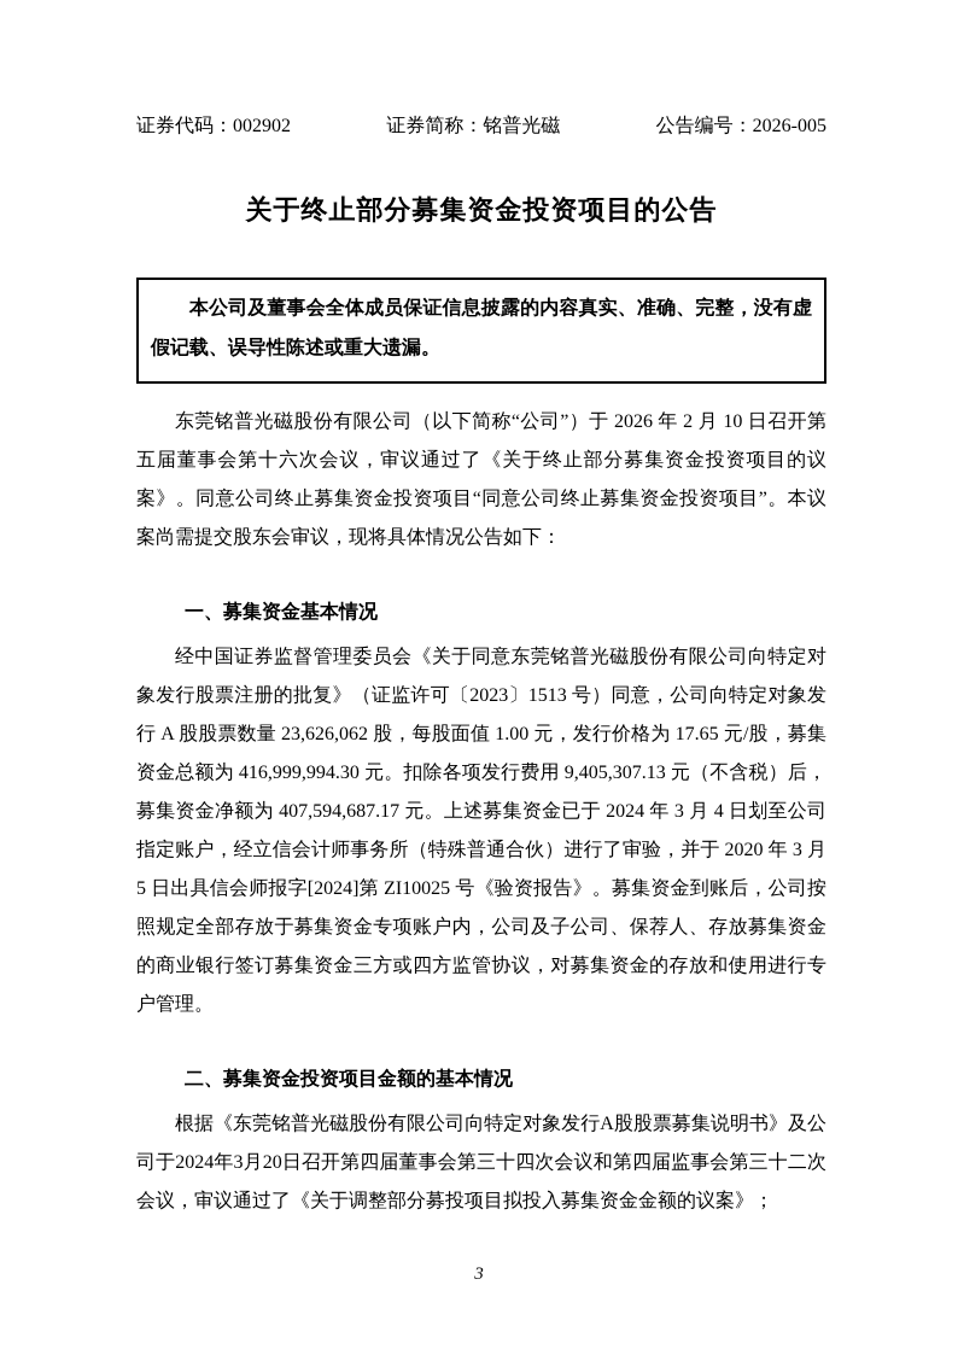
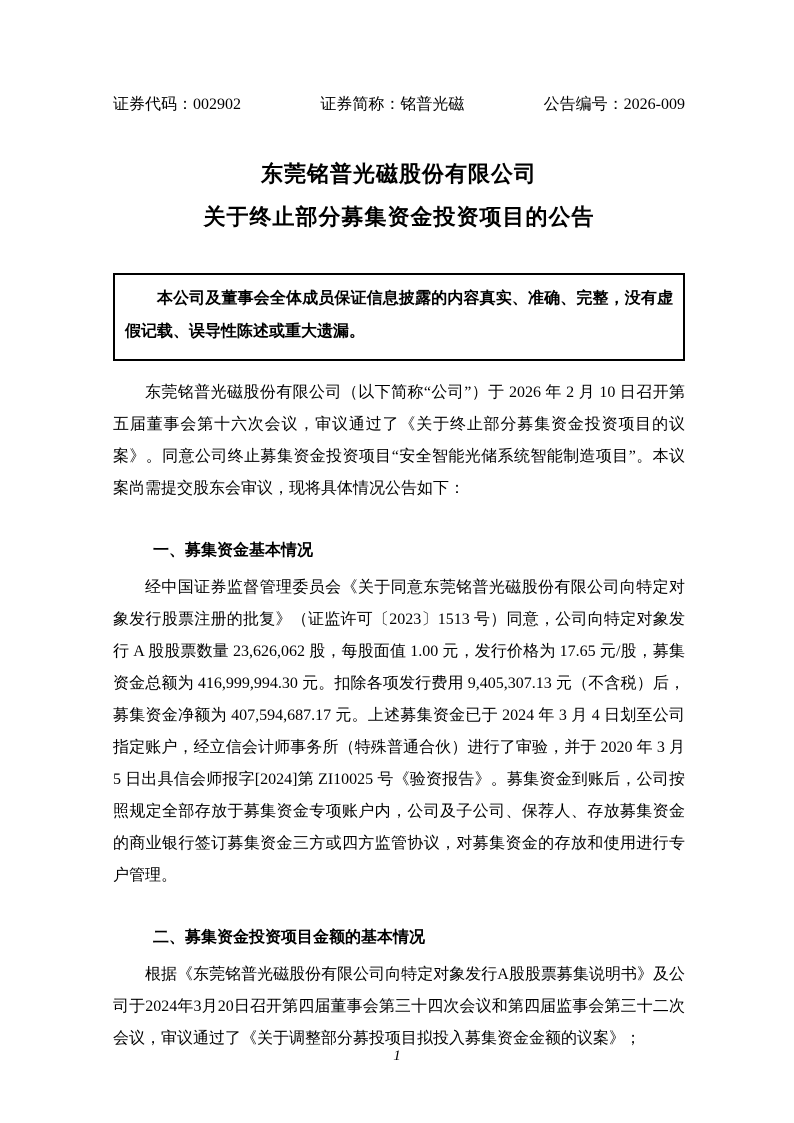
  证券代码：002902
  证券简称：铭普光磁
- 公告编号：2026-005
+ 公告编号：2026-009
+ 东莞铭普光磁股份有限公司
  关于终止部分募集资金投资项目的公告
  本公司及董事会全体成员保证信息披露的内容真实、准确、完整，没有虚假记载、误导性陈述或重大遗漏。
- 东莞铭普光磁股份有限公司（以下简称“公司”）于 2026 年 2 月 10 日召开第五届董事会第十六次会议，审议通过了《关于终止部分募集资金投资项目的议案》。同意公司终止募集资金投资项目“同意公司终止募集资金投资项目”。本议案尚需提交股东会审议，现将具体情况公告如下：
+ 东莞铭普光磁股份有限公司（以下简称“公司”）于 2026 年 2 月 10 日召开第五届董事会第十六次会议，审议通过了《关于终止部分募集资金投资项目的议案》。同意公司终止募集资金投资项目“安全智能光储系统智能制造项目”。本议案尚需提交股东会审议，现将具体情况公告如下：
  一、募集资金基本情况
  经中国证券监督管理委员会《关于同意东莞铭普光磁股份有限公司向特定对象发行股票注册的批复》（证监许可〔2023〕1513 号）同意，公司向特定对象发行 A 股股票数量 23,626,062 股，每股面值 1.00 元，发行价格为 17.65 元/股，募集资金总额为 416,999,994.30 元。扣除各项发行费用 9,405,307.13 元（不含税）后，募集资金净额为 407,594,687.17 元。上述募集资金已于 2024 年 3 月 4 日划至公司指定账户，经立信会计师事务所（特殊普通合伙）进行了审验，并于 2020 年 3 月 5 日出具信会师报字[2024]第 ZI10025 号《验资报告》。募集资金到账后，公司按照规定全部存放于募集资金专项账户内，公司及子公司、保荐人、存放募集资金的商业银行签订募集资金三方或四方监管协议，对募集资金的存放和使用进行专户管理。
  二、募集资金投资项目金额的基本情况
  根据《东莞铭普光磁股份有限公司向特定对象发行A股股票募集说明书》及公司于2024年3月20日召开第四届董事会第三十四次会议和第四届监事会第三十二次会议，审议通过了《关于调整部分募投项目拟投入募集资金金额的议案》；
- 3
+ 1
